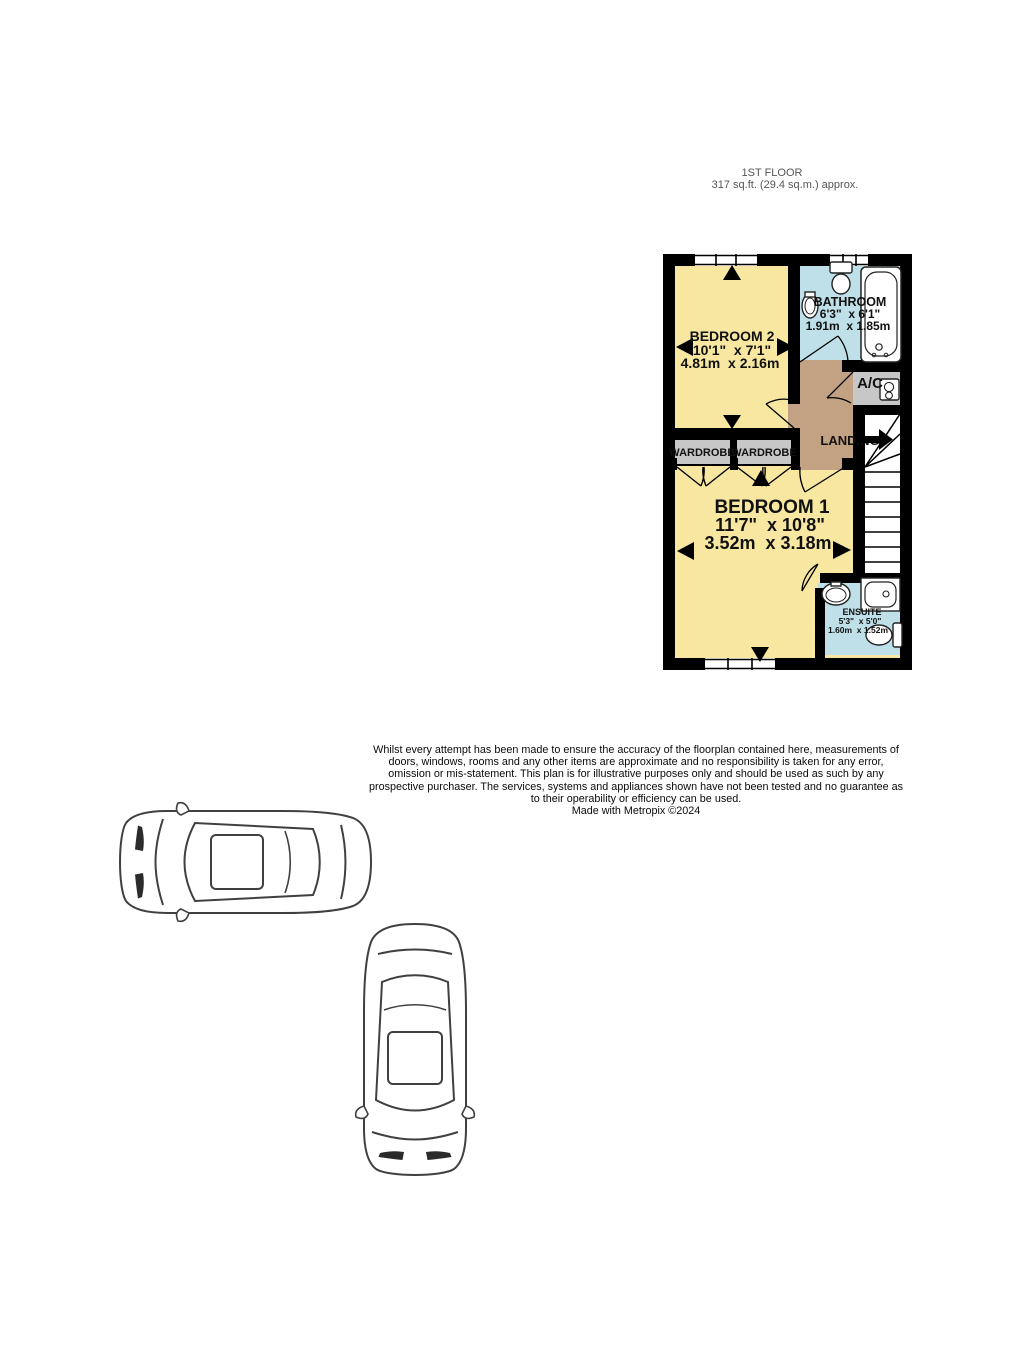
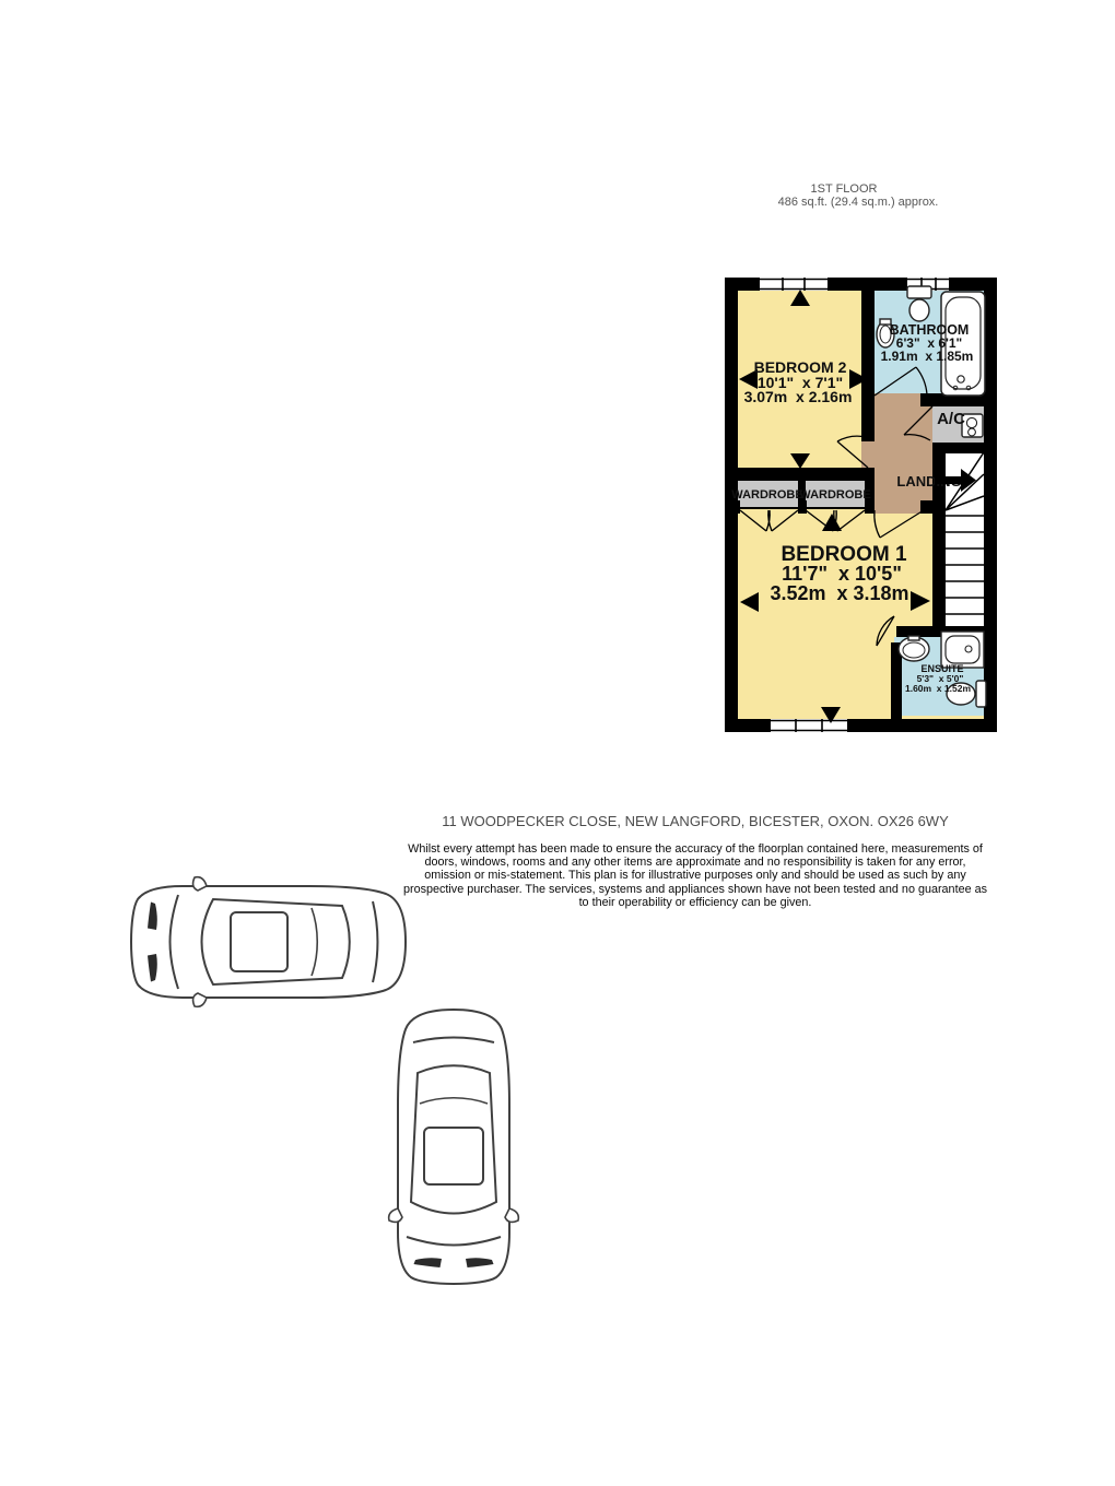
  1ST FLOOR
- 317 sq.ft. (29.4 sq.m.) approx.
+ 486 sq.ft. (29.4 sq.m.) approx.
  BEDROOM 2
  10'1" x 7'1"
- 4.81m x 2.16m
+ 3.07m x 2.16m
  BATHROOM
  6'3" x 6'1"
  1.91m x 1.85m
  BEDROOM 1
- 11'7" x 10'8"
+ 11'7" x 10'5"
  3.52m x 3.18m
  ENSUITE
  5'3" x 5'0"
  1.60m x 1.52m
  WARDROBE
  WARDROBE
  A/C
+ 11 WOODPECKER CLOSE, NEW LANGFORD, BICESTER, OXON. OX26 6WY
- Whilst every attempt has been made to ensure the accuracy of the floorplan contained here, measurements of doors, windows, rooms and any other items are approximate and no responsibility is taken for any error, omission or mis-statement. This plan is for illustrative purposes only and should be used as such by any prospective purchaser. The services, systems and appliances shown have not been tested and no guarantee as to their operability or efficiency can be used.
+ Whilst every attempt has been made to ensure the accuracy of the floorplan contained here, measurements of doors, windows, rooms and any other items are approximate and no responsibility is taken for any error, omission or mis-statement. This plan is for illustrative purposes only and should be used as such by any prospective purchaser. The services, systems and appliances shown have not been tested and no guarantee as to their operability or efficiency can be given.
- Made with Metropix ©2024
